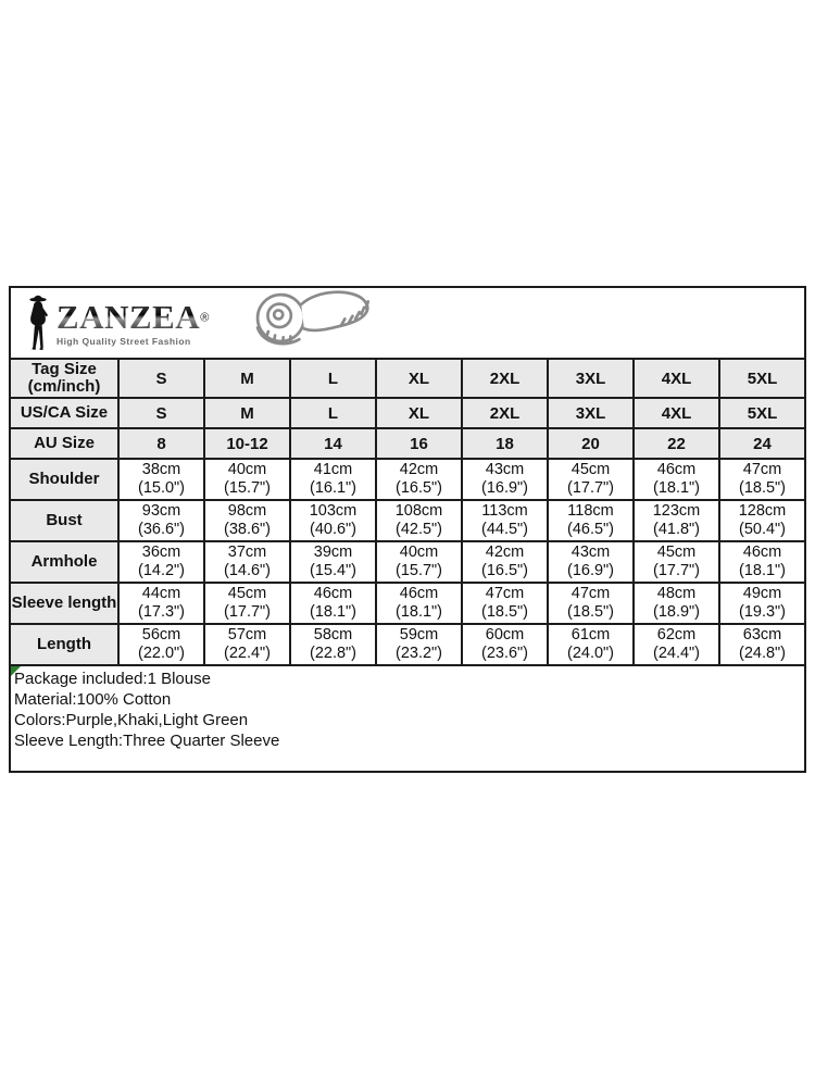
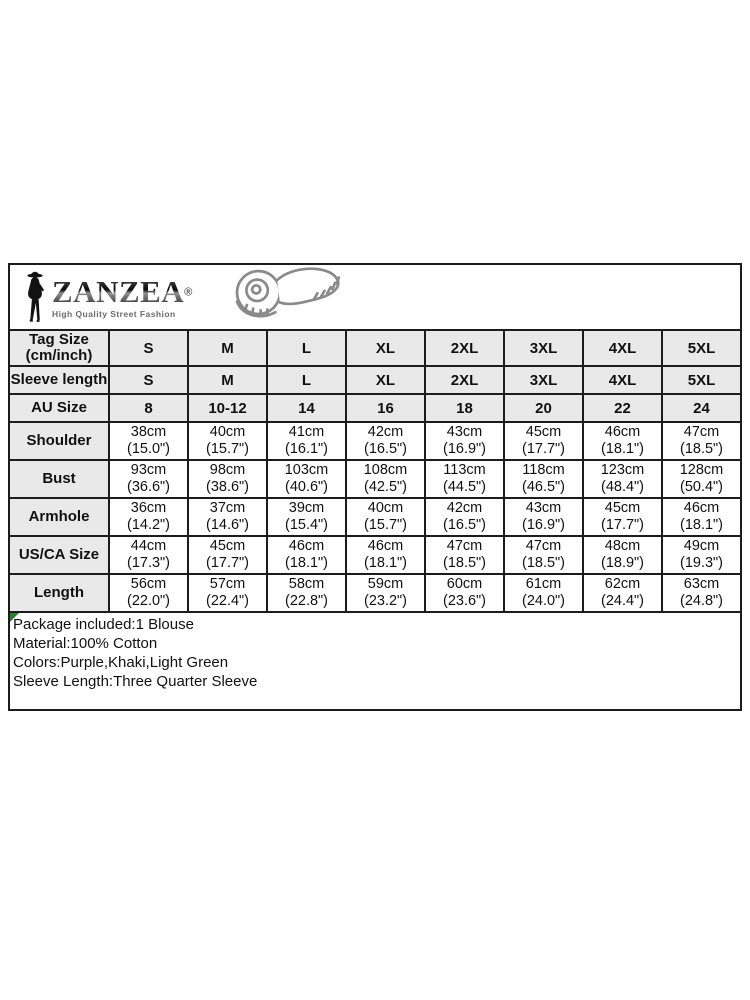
  ZANZEA®
  High Quality Street Fashion
  Tag Size(cm/inch)	S	M	L	XL	2XL	3XL	4XL	5XL
- US/CA Size	S	M	L	XL	2XL	3XL	4XL	5XL
+ Sleeve length	S	M	L	XL	2XL	3XL	4XL	5XL
  AU Size	8	10-12	14	16	18	20	22	24
  Shoulder	38cm(15.0")	40cm(15.7")	41cm(16.1")	42cm(16.5")	43cm(16.9")	45cm(17.7")	46cm(18.1")	47cm(18.5")
- Bust	93cm(36.6")	98cm(38.6")	103cm(40.6")	108cm(42.5")	113cm(44.5")	118cm(46.5")	123cm(41.8")	128cm(50.4")
+ Bust	93cm(36.6")	98cm(38.6")	103cm(40.6")	108cm(42.5")	113cm(44.5")	118cm(46.5")	123cm(48.4")	128cm(50.4")
  Armhole	36cm(14.2")	37cm(14.6")	39cm(15.4")	40cm(15.7")	42cm(16.5")	43cm(16.9")	45cm(17.7")	46cm(18.1")
- Sleeve length	44cm(17.3")	45cm(17.7")	46cm(18.1")	46cm(18.1")	47cm(18.5")	47cm(18.5")	48cm(18.9")	49cm(19.3")
+ US/CA Size	44cm(17.3")	45cm(17.7")	46cm(18.1")	46cm(18.1")	47cm(18.5")	47cm(18.5")	48cm(18.9")	49cm(19.3")
  Length	56cm(22.0")	57cm(22.4")	58cm(22.8")	59cm(23.2")	60cm(23.6")	61cm(24.0")	62cm(24.4")	63cm(24.8")
  Package included:1 Blouse
  Material:100% Cotton
  Colors:Purple,Khaki,Light Green
  Sleeve Length:Three Quarter Sleeve
